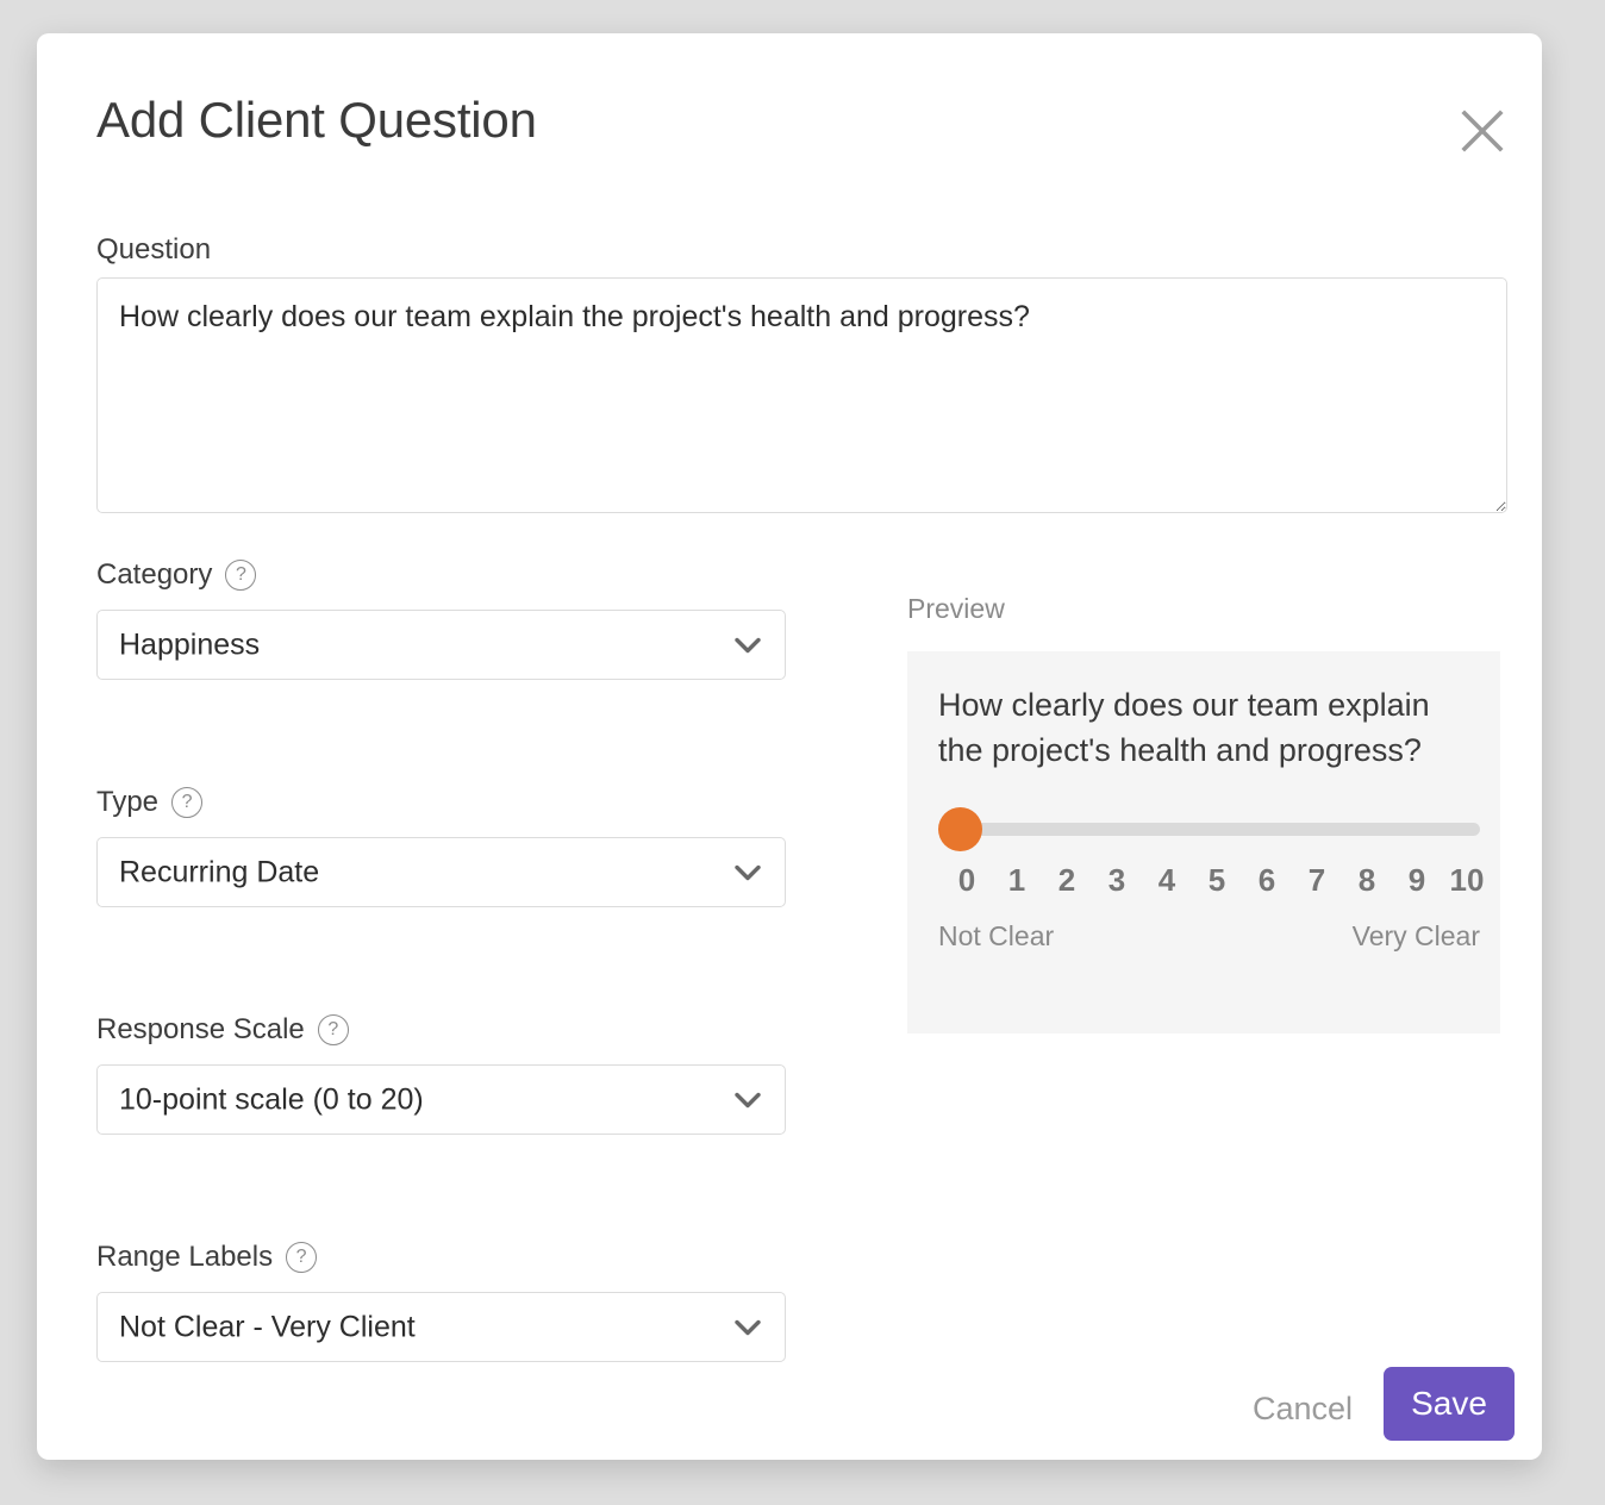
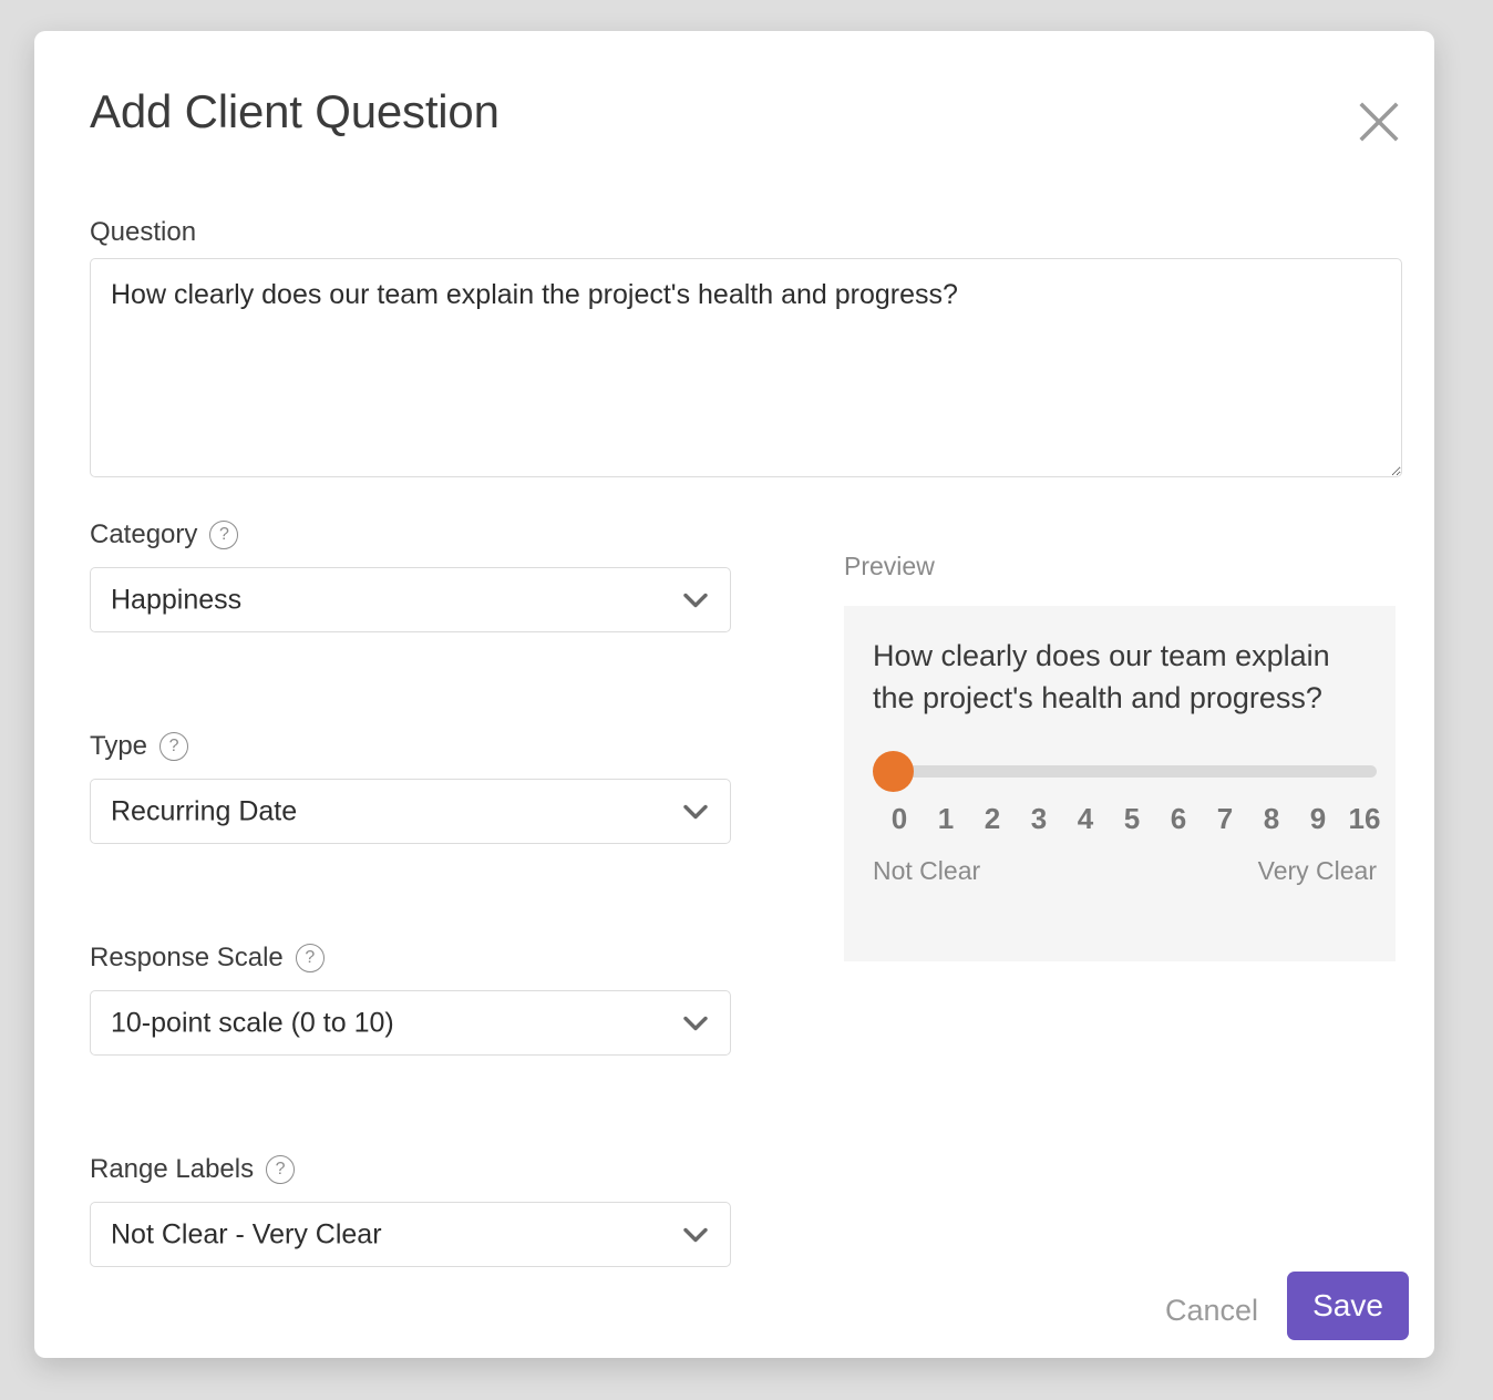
  Add Client Question
  Question
  How clearly does our team explain the project's health and progress?
  Category
  ?
  Happiness
  Type
  ?
  Recurring Date
  Response Scale
  ?
- 10-point scale (0 to 20)
+ 10-point scale (0 to 10)
  Range Labels
  ?
- Not Clear - Very Client
+ Not Clear - Very Clear
  Preview
  How clearly does our team explain the project's health and progress?
  0
  1
  2
  3
  4
  5
  6
  7
  8
  9
- 10
+ 16
  Not Clear
  Very Clear
  Cancel
  Save
